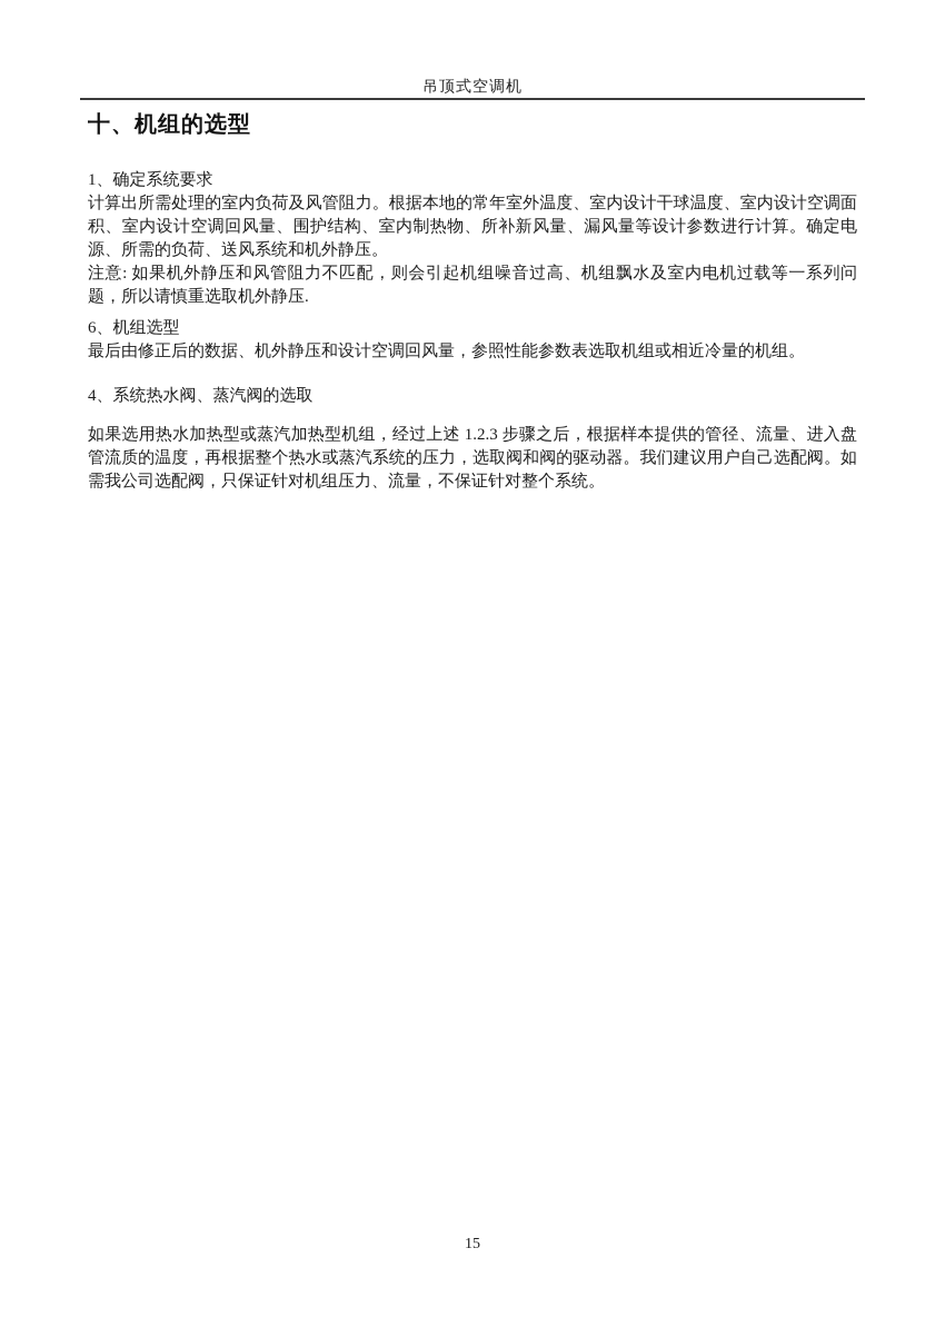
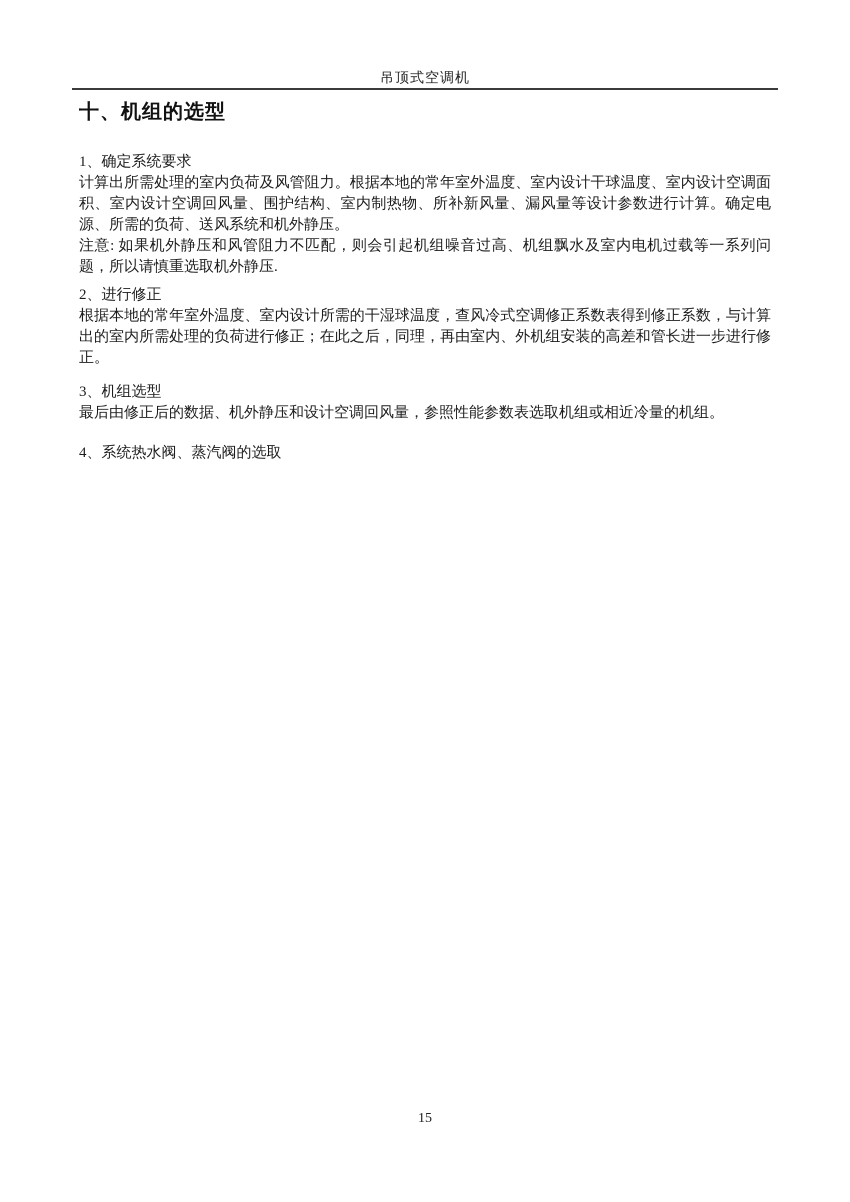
  吊顶式空调机
  十、机组的选型
  1、确定系统要求
  计算出所需处理的室内负荷及风管阻力。根据本地的常年室外温度、室内设计干球温度、室内设计空调面积、室内设计空调回风量、围护结构、室内制热物、所补新风量、漏风量等设计参数进行计算。确定电源、所需的负荷、送风系统和机外静压。
  注意: 如果机外静压和风管阻力不匹配，则会引起机组噪音过高、机组飘水及室内电机过载等一系列问题，所以请慎重选取机外静压.
+ 2、进行修正
+ 根据本地的常年室外温度、室内设计所需的干湿球温度，查风冷式空调修正系数表得到修正系数，与计算出的室内所需处理的负荷进行修正；在此之后，同理，再由室内、外机组安装的高差和管长进一步进行修正。
- 6、机组选型
+ 3、机组选型
  最后由修正后的数据、机外静压和设计空调回风量，参照性能参数表选取机组或相近冷量的机组。
  4、系统热水阀、蒸汽阀的选取
- 如果选用热水加热型或蒸汽加热型机组，经过上述 1.2.3 步骤之后，根据样本提供的管径、流量、进入盘管流质的温度，再根据整个热水或蒸汽系统的压力，选取阀和阀的驱动器。我们建议用户自己选配阀。如需我公司选配阀，只保证针对机组压力、流量，不保证针对整个系统。
  15
